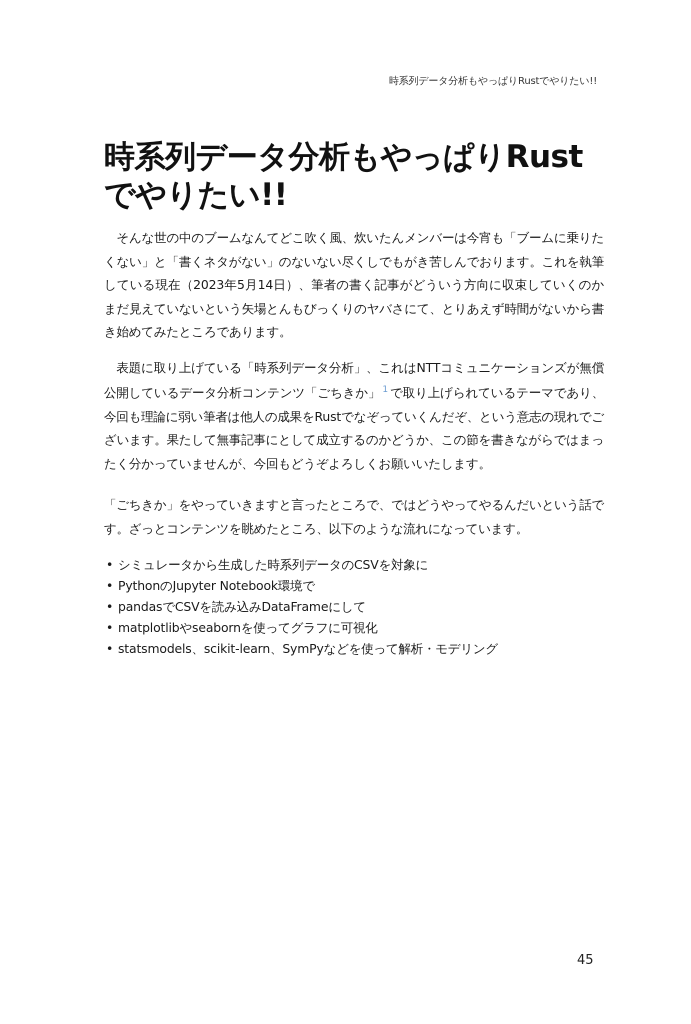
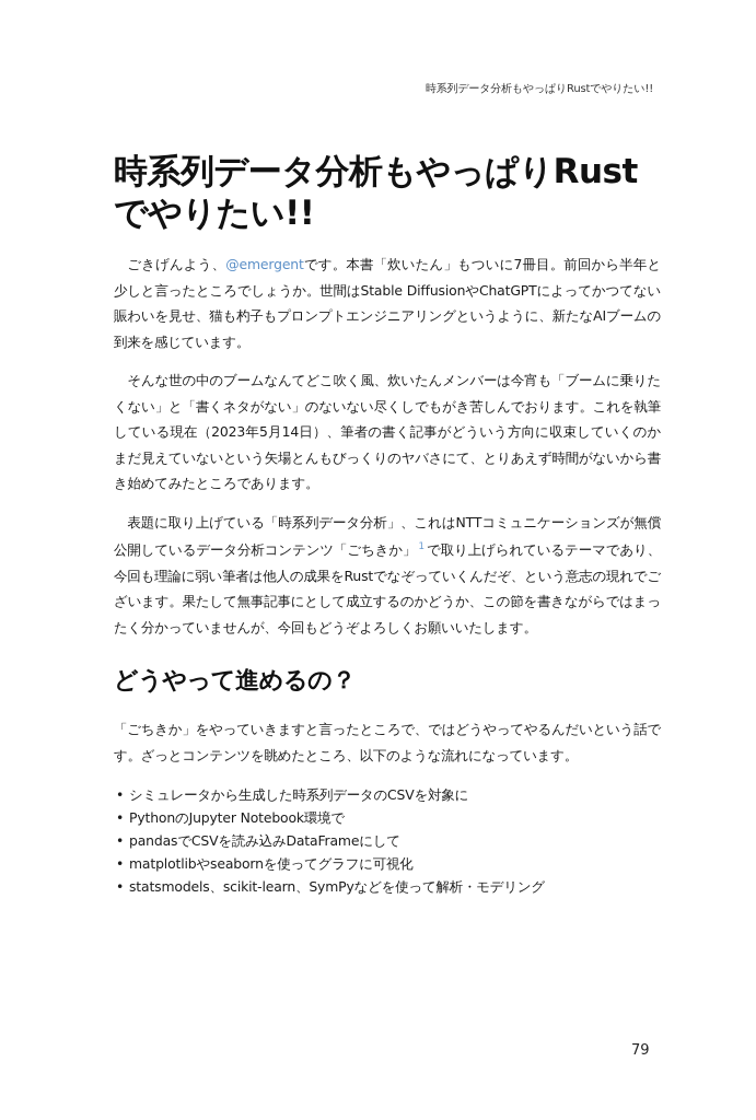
  時系列データ分析もやっぱりRustでやりたい!!
  時系列データ分析もやっぱりRustでやりたい!!
+ ごきげんよう、@emergentです。本書「炊いたん」もついに7冊目。前回から半年と少しと言ったところでしょうか。世間はStable DiffusionやChatGPTによってかつてない賑わいを見せ、猫も杓子もプロンプトエンジニアリングというように、新たなAIブームの到来を感じています。
  そんな世の中のブームなんてどこ吹く風、炊いたんメンバーは今宵も「ブームに乗りたくない」と「書くネタがない」のないない尽くしでもがき苦しんでおります。これを執筆している現在（2023年5月14日）、筆者の書く記事がどういう方向に収束していくのかまだ見えていないという矢場とんもびっくりのヤバさにて、とりあえず時間がないから書き始めてみたところであります。
  表題に取り上げている「時系列データ分析」、これはNTTコミュニケーションズが無償公開しているデータ分析コンテンツ「ごちきか」 1 で取り上げられているテーマであり、今回も理論に弱い筆者は他人の成果をRustでなぞっていくんだぞ、という意志の現れでございます。果たして無事記事にとして成立するのかどうか、この節を書きながらではまったく分かっていませんが、今回もどうぞよろしくお願いいたします。
+ どうやって進めるの？
  「ごちきか」をやっていきますと言ったところで、ではどうやってやるんだいという話です。ざっとコンテンツを眺めたところ、以下のような流れになっています。
  •
  シミュレータから生成した時系列データのCSVを対象に
  •
  PythonのJupyter Notebook環境で
  •
  pandasでCSVを読み込みDataFrameにして
  •
  matplotlibやseabornを使ってグラフに可視化
  •
  statsmodels、scikit-learn、SymPyなどを使って解析・モデリング
- 45
+ 79
